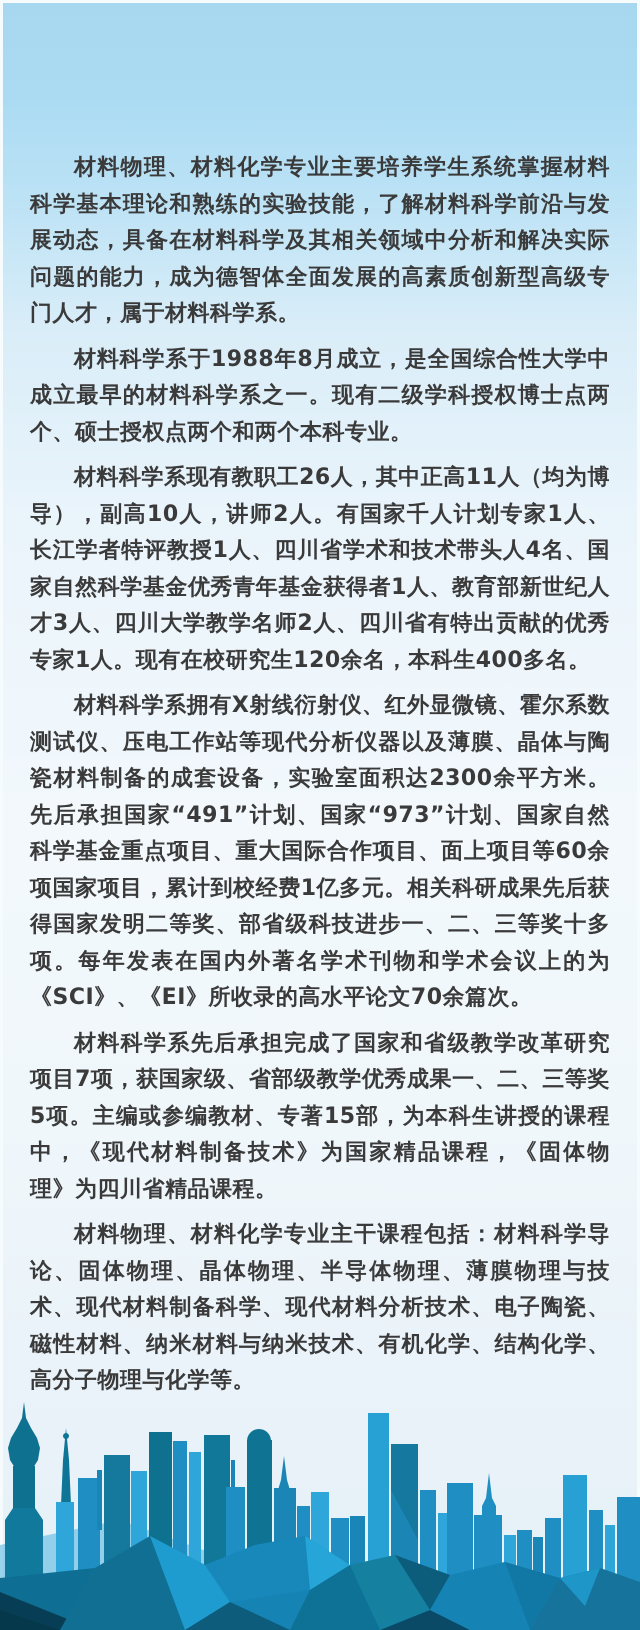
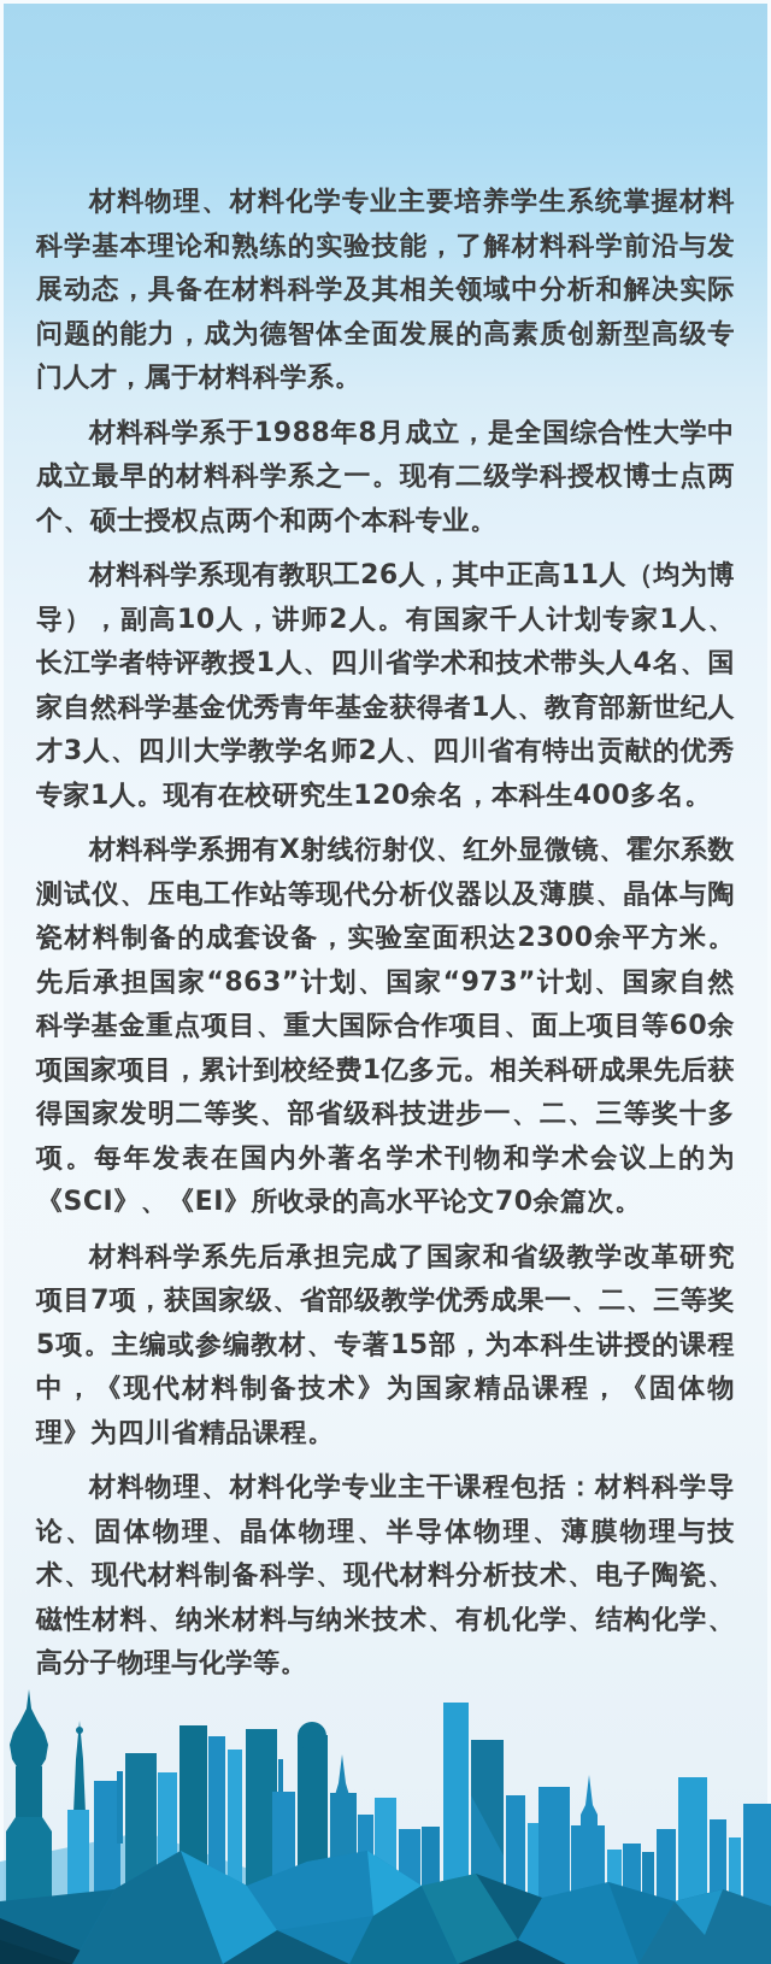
  材料物理、材料化学专业主要培养学生系统掌握材料科学基本理论和熟练的实验技能，了解材料科学前沿与发展动态，具备在材料科学及其相关领域中分析和解决实际问题的能力，成为德智体全面发展的高素质创新型高级专门人才，属于材料科学系。
  材料科学系于1988年8月成立，是全国综合性大学中成立最早的材料科学系之一。现有二级学科授权博士点两个、硕士授权点两个和两个本科专业。
  材料科学系现有教职工26人，其中正高11人（均为博导），副高10人，讲师2人。有国家千人计划专家1人、长江学者特评教授1人、四川省学术和技术带头人4名、国家自然科学基金优秀青年基金获得者1人、教育部新世纪人才3人、四川大学教学名师2人、四川省有特出贡献的优秀专家1人。现有在校研究生120余名，本科生400多名。
- 材料科学系拥有X射线衍射仪、红外显微镜、霍尔系数测试仪、压电工作站等现代分析仪器以及薄膜、晶体与陶瓷材料制备的成套设备，实验室面积达2300余平方米。先后承担国家“491”计划、国家“973”计划、国家自然科学基金重点项目、重大国际合作项目、面上项目等60余项国家项目，累计到校经费1亿多元。相关科研成果先后获得国家发明二等奖、部省级科技进步一、二、三等奖十多项。每年发表在国内外著名学术刊物和学术会议上的为《SCI》、《EI》所收录的高水平论文70余篇次。
+ 材料科学系拥有X射线衍射仪、红外显微镜、霍尔系数测试仪、压电工作站等现代分析仪器以及薄膜、晶体与陶瓷材料制备的成套设备，实验室面积达2300余平方米。先后承担国家“863”计划、国家“973”计划、国家自然科学基金重点项目、重大国际合作项目、面上项目等60余项国家项目，累计到校经费1亿多元。相关科研成果先后获得国家发明二等奖、部省级科技进步一、二、三等奖十多项。每年发表在国内外著名学术刊物和学术会议上的为《SCI》、《EI》所收录的高水平论文70余篇次。
  材料科学系先后承担完成了国家和省级教学改革研究项目7项，获国家级、省部级教学优秀成果一、二、三等奖5项。主编或参编教材、专著15部，为本科生讲授的课程中，《现代材料制备技术》为国家精品课程，《固体物理》为四川省精品课程。
  材料物理、材料化学专业主干课程包括：材料科学导论、固体物理、晶体物理、半导体物理、薄膜物理与技术、现代材料制备科学、现代材料分析技术、电子陶瓷、磁性材料、纳米材料与纳米技术、有机化学、结构化学、高分子物理与化学等。
